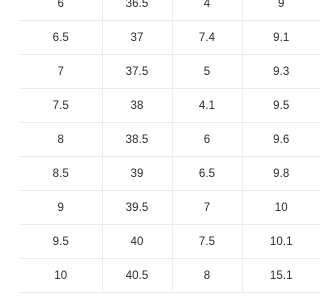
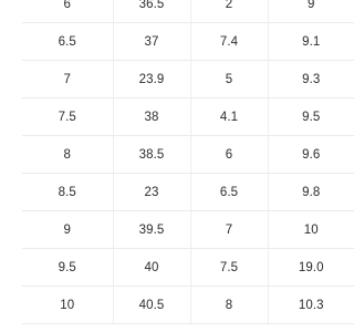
- 	6	36.5	4	9
+ 	6	36.5	2	9
  	6.5	37	7.4	9.1
- 	7	37.5	5	9.3
+ 	7	23.9	5	9.3
  	7.5	38	4.1	9.5
  	8	38.5	6	9.6
- 	8.5	39	6.5	9.8
+ 	8.5	23	6.5	9.8
  	9	39.5	7	10
- 	9.5	40	7.5	10.1
+ 	9.5	40	7.5	19.0
- 	10	40.5	8	15.1
+ 	10	40.5	8	10.3
